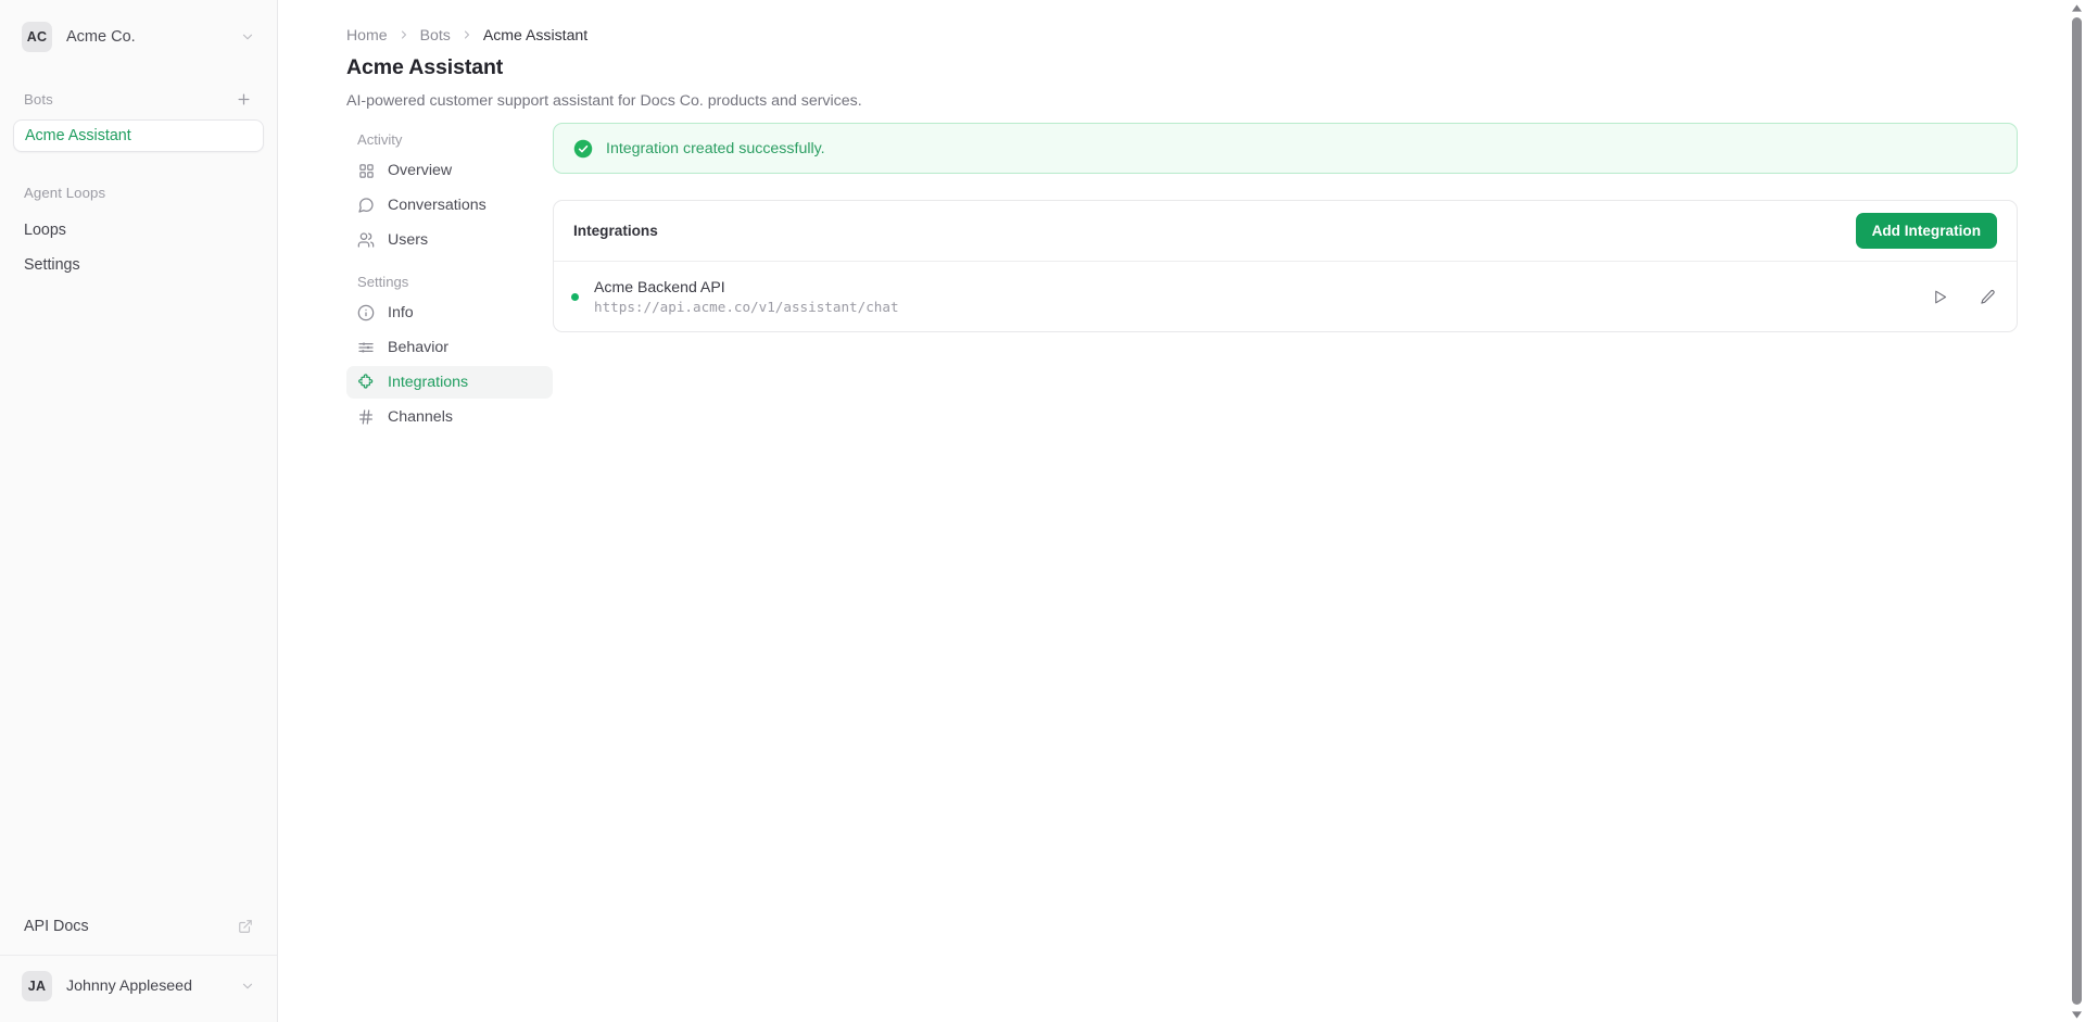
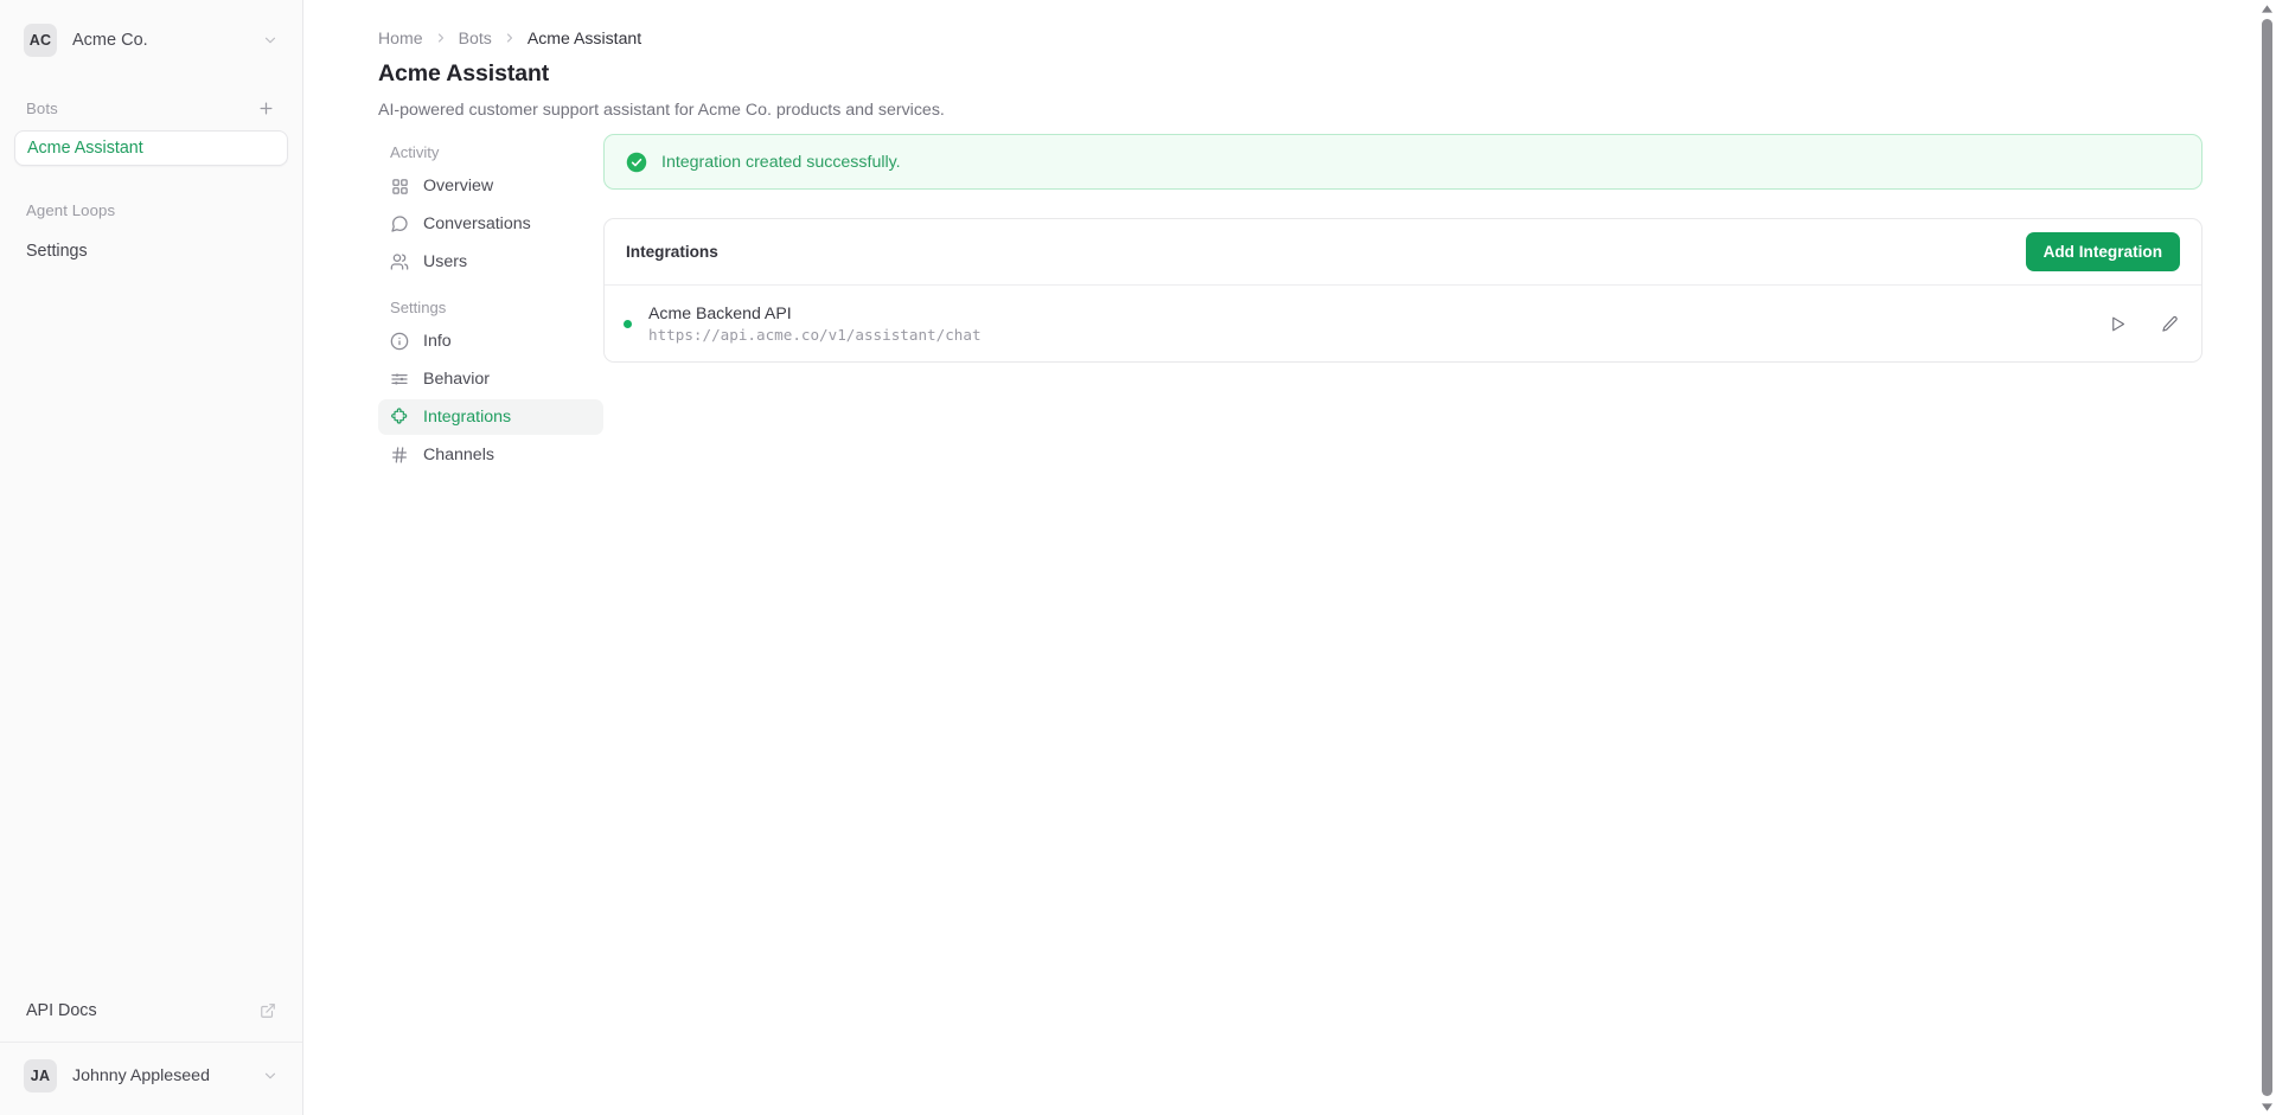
  AC
  Acme Co.
  Bots
  Acme Assistant
  Agent Loops
- Loops
  Settings
  API Docs
  JA
  Johnny Appleseed
  Home
  Bots
  Acme Assistant
  Acme Assistant
- AI-powered customer support assistant for Docs Co. products and services.
+ AI-powered customer support assistant for Acme Co. products and services.
  Activity
  Overview
  Conversations
  Users
  Settings
  Info
  Behavior
  Integrations
  Channels
  Integration created successfully.
  Integrations
  Add Integration
  Acme Backend API
  https://api.acme.co/v1/assistant/chat
